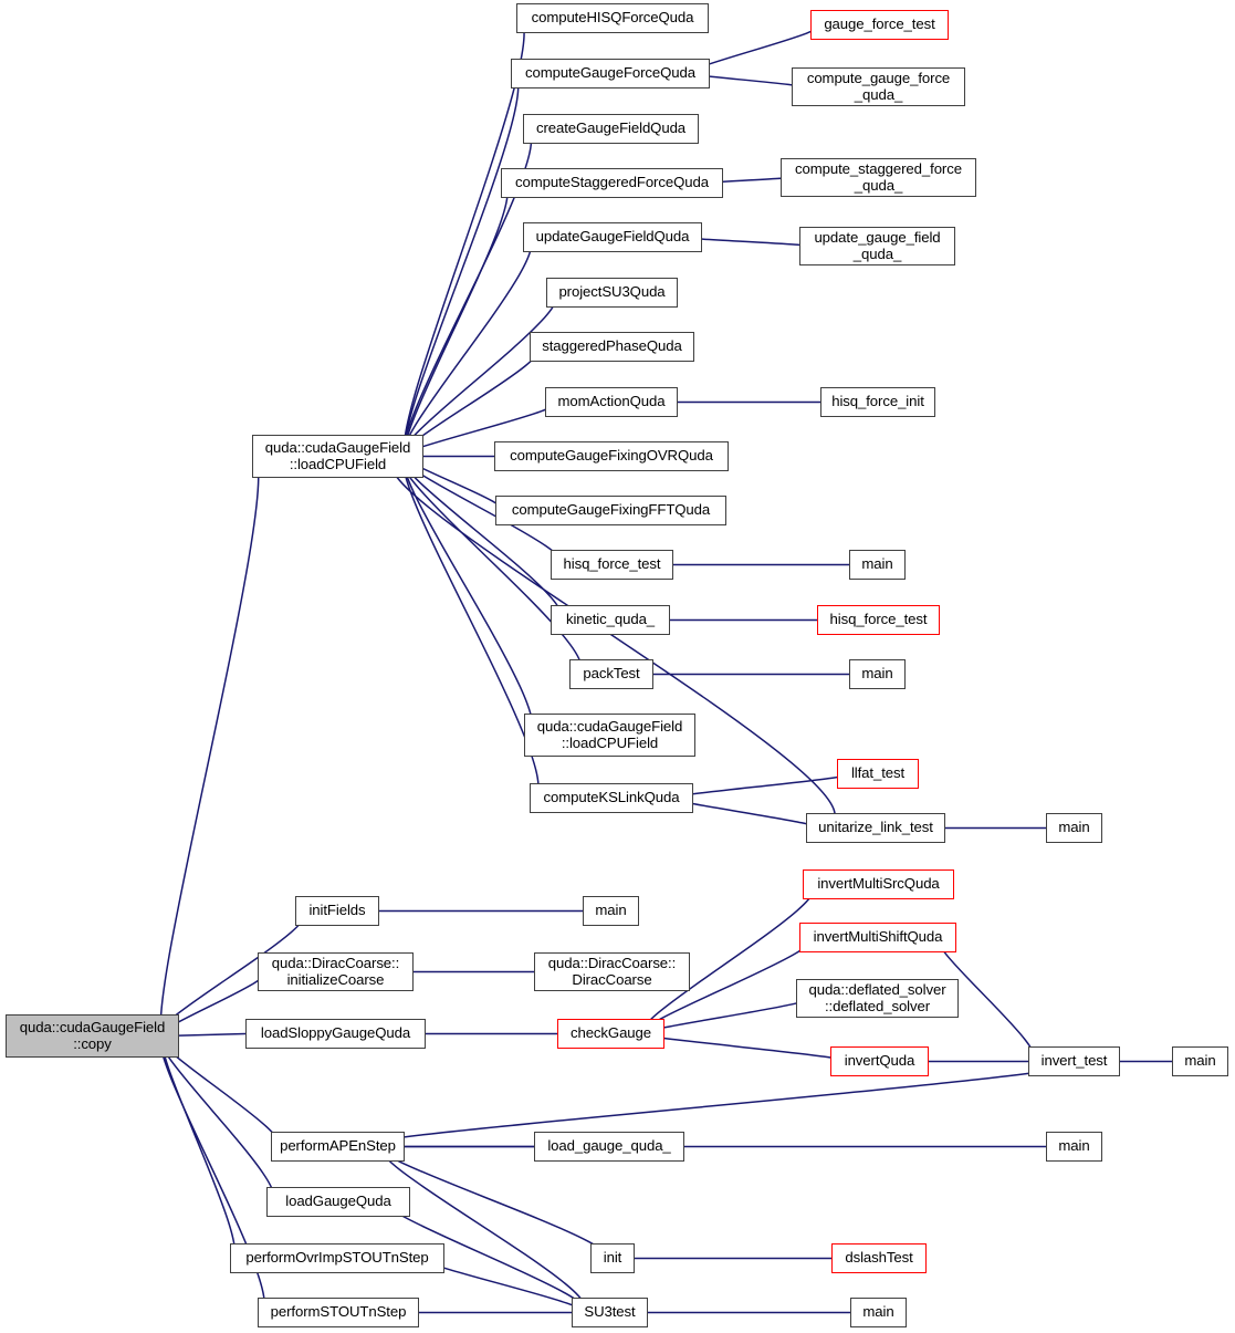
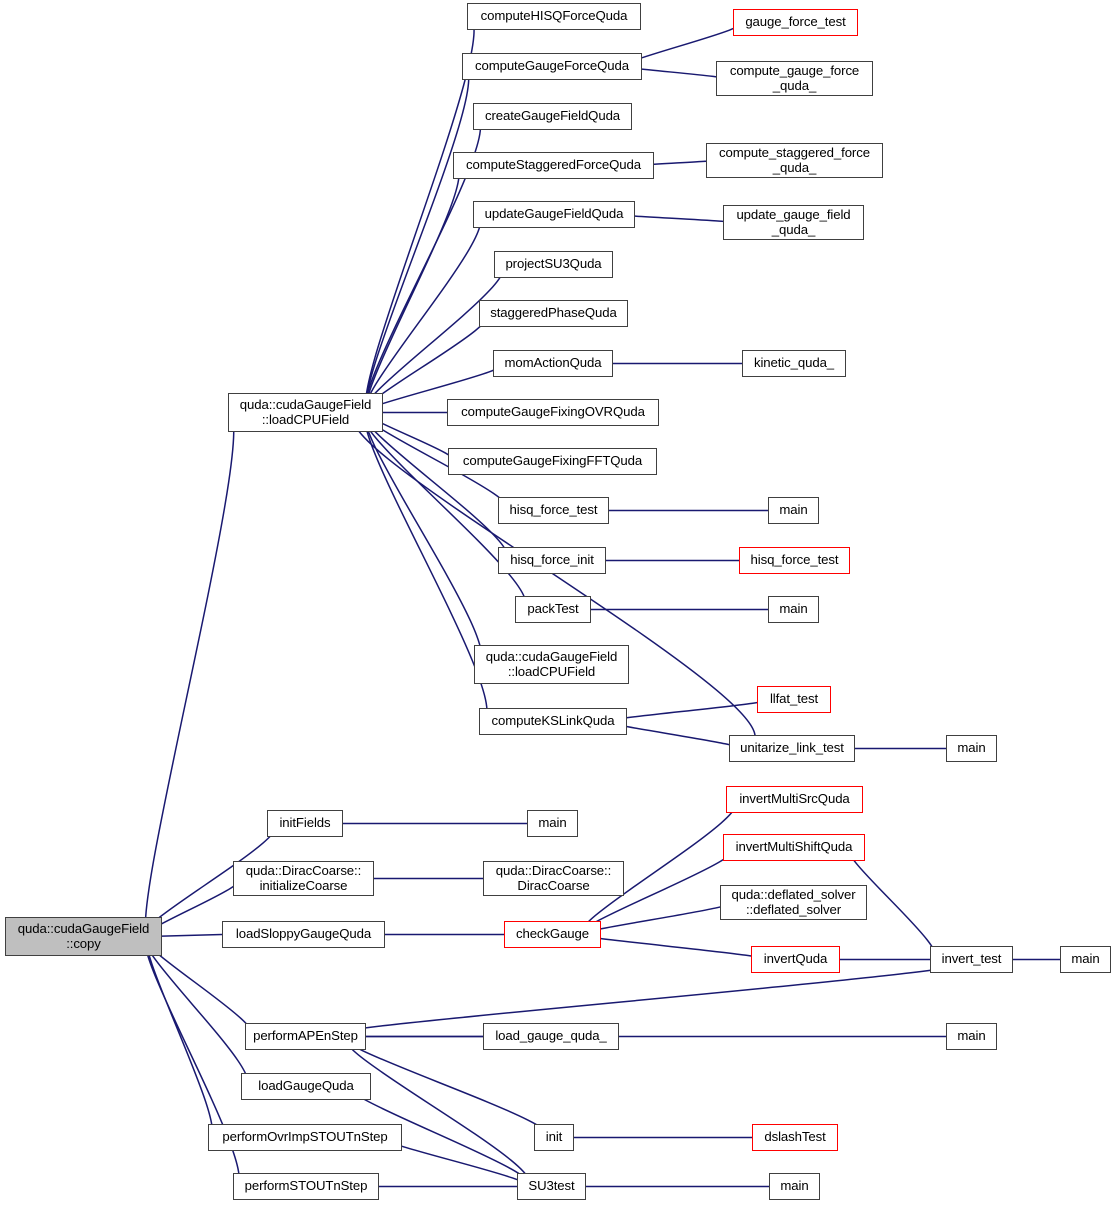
  computeHISQForceQuda
  gauge_force_test
  computeGaugeForceQuda
  compute_gauge_force
  _quda_
  createGaugeFieldQuda
  computeStaggeredForceQuda
  compute_staggered_force
  _quda_
  updateGaugeFieldQuda
  update_gauge_field
  _quda_
  projectSU3Quda
  staggeredPhaseQuda
  momActionQuda
- hisq_force_init
+ kinetic_quda_
  quda::cudaGaugeField
  ::loadCPUField
  computeGaugeFixingOVRQuda
  computeGaugeFixingFFTQuda
  hisq_force_test
  main
- kinetic_quda_
+ hisq_force_init
  hisq_force_test
  packTest
  main
  quda::cudaGaugeField
  ::loadCPUField
  llfat_test
  computeKSLinkQuda
  unitarize_link_test
  main
  initFields
  main
  invertMultiSrcQuda
  invertMultiShiftQuda
  quda::DiracCoarse::
  initializeCoarse
  quda::DiracCoarse::
  DiracCoarse
  quda::deflated_solver
  ::deflated_solver
  quda::cudaGaugeField
  ::copy
  loadSloppyGaugeQuda
  checkGauge
  invertQuda
  invert_test
  main
  performAPEnStep
  load_gauge_quda_
  main
  loadGaugeQuda
  performOvrImpSTOUTnStep
  init
  dslashTest
  performSTOUTnStep
  SU3test
  main
